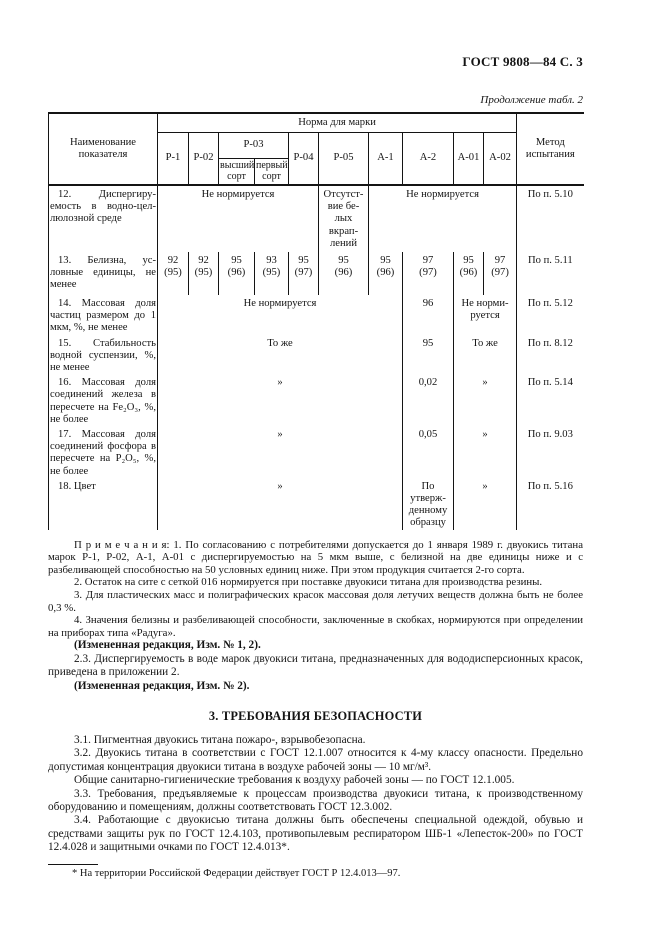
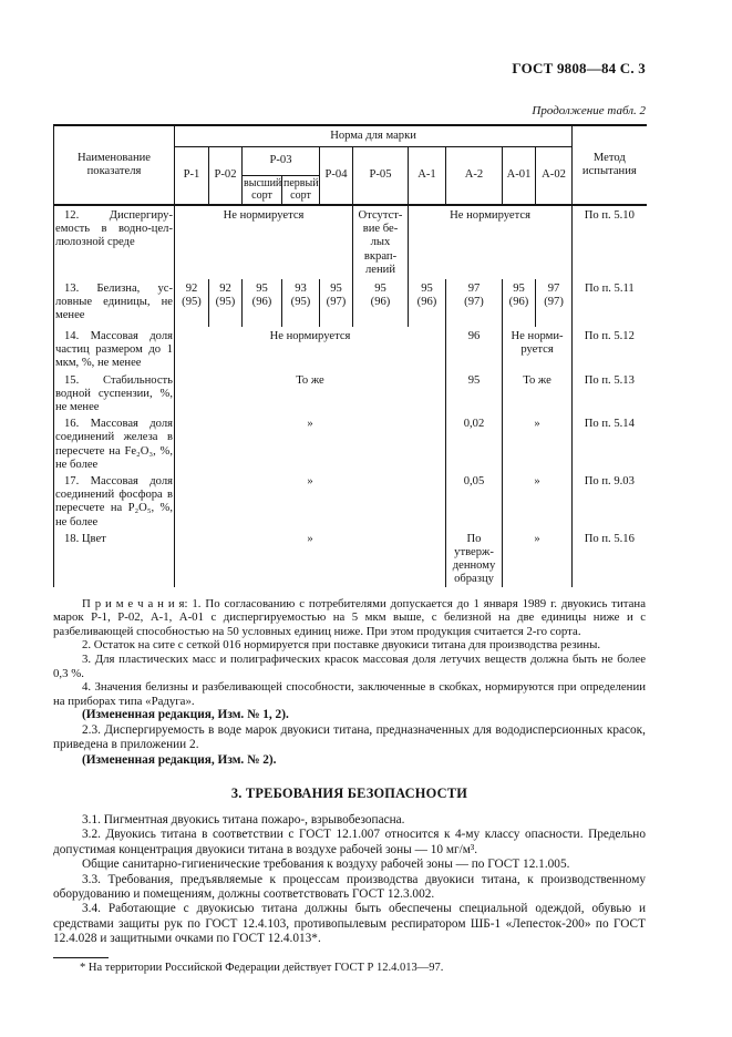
  ГОСТ 9808—84 С. 3
  Продолжение табл. 2
  Наименование показателя	Норма для марки	Метод испытания
  Р-1	Р-02	Р-03	Р-04	Р-05	А-1	А-2	А-01	А-02
  высший сорт	первый сорт
  12. Диспергиру­емость в водно-цел­люлозной среде	Не нормируется	Отсутст- вие бе- лых вкрап- лений	Не нормируется	По п. 5.10
  13. Белизна, ус­ловные единицы, не менее	92 (95)	92 (95)	95 (96)	93 (95)	95 (97)	95 (96)	95 (96)	97 (97)	95 (96)	97 (97)	По п. 5.11
  14. Массовая доля частиц размером до 1 мкм, %, не менее	Не нормируется	96	Не норми- руется	По п. 5.12
- 15. Стабильность водной суспензии, %, не менее	То же	95	То же	По п. 8.12
+ 15. Стабильность водной суспензии, %, не менее	То же	95	То же	По п. 5.13
  16. Массовая доля соединений железа в пересчете на Fe₂O₃, %, не более	»	0,02	»	По п. 5.14
  17. Массовая доля соединений фосфора в пересчете на Р₂О₅, %, не более	»	0,05	»	По п. 9.03
  18. Цвет	»	По утверж- денному образцу	»	По п. 5.16
  П р и м е ч а н и я: 1. По согласованию с потребителями допускается до 1 января 1989 г. двуокись титана марок Р-1, Р-02, А-1, А-01 с диспергируемостью на 5 мкм выше, с белизной на две единицы ниже и с разбеливающей способностью на 50 условных единиц ниже. При этом продукция считается 2-го сорта.
  2. Остаток на сите с сеткой 016 нормируется при поставке двуокиси титана для производства резины.
  3. Для пластических масс и полиграфических красок массовая доля летучих веществ должна быть не более 0,3 %.
  4. Значения белизны и разбеливающей способности, заключенные в скобках, нормируются при определении на приборах типа «Радуга».
  (Измененная редакция, Изм. № 1, 2).
  2.3. Диспергируемость в воде марок двуокиси титана, предназначенных для вододисперсионных красок, приведена в приложении 2.
  (Измененная редакция, Изм. № 2).
  3. ТРЕБОВАНИЯ БЕЗОПАСНОСТИ
  3.1. Пигментная двуокись титана пожаро-, взрывобезопасна.
  3.2. Двуокись титана в соответствии с ГОСТ 12.1.007 относится к 4-му классу опасности. Предельно допустимая концентрация двуокиси титана в воздухе рабочей зоны — 10 мг/м³.
  Общие санитарно-гигиенические требования к воздуху рабочей зоны — по ГОСТ 12.1.005.
  3.3. Требования, предъявляемые к процессам производства двуокиси титана, к производственному оборудованию и помещениям, должны соответствовать ГОСТ 12.3.002.
  3.4. Работающие с двуокисью титана должны быть обеспечены специальной одеждой, обувью и средствами защиты рук по ГОСТ 12.4.103, противопылевым респиратором ШБ-1 «Лепесток-200» по ГОСТ 12.4.028 и защитными очками по ГОСТ 12.4.013*.
  * На территории Российской Федерации действует ГОСТ Р 12.4.013—97.
